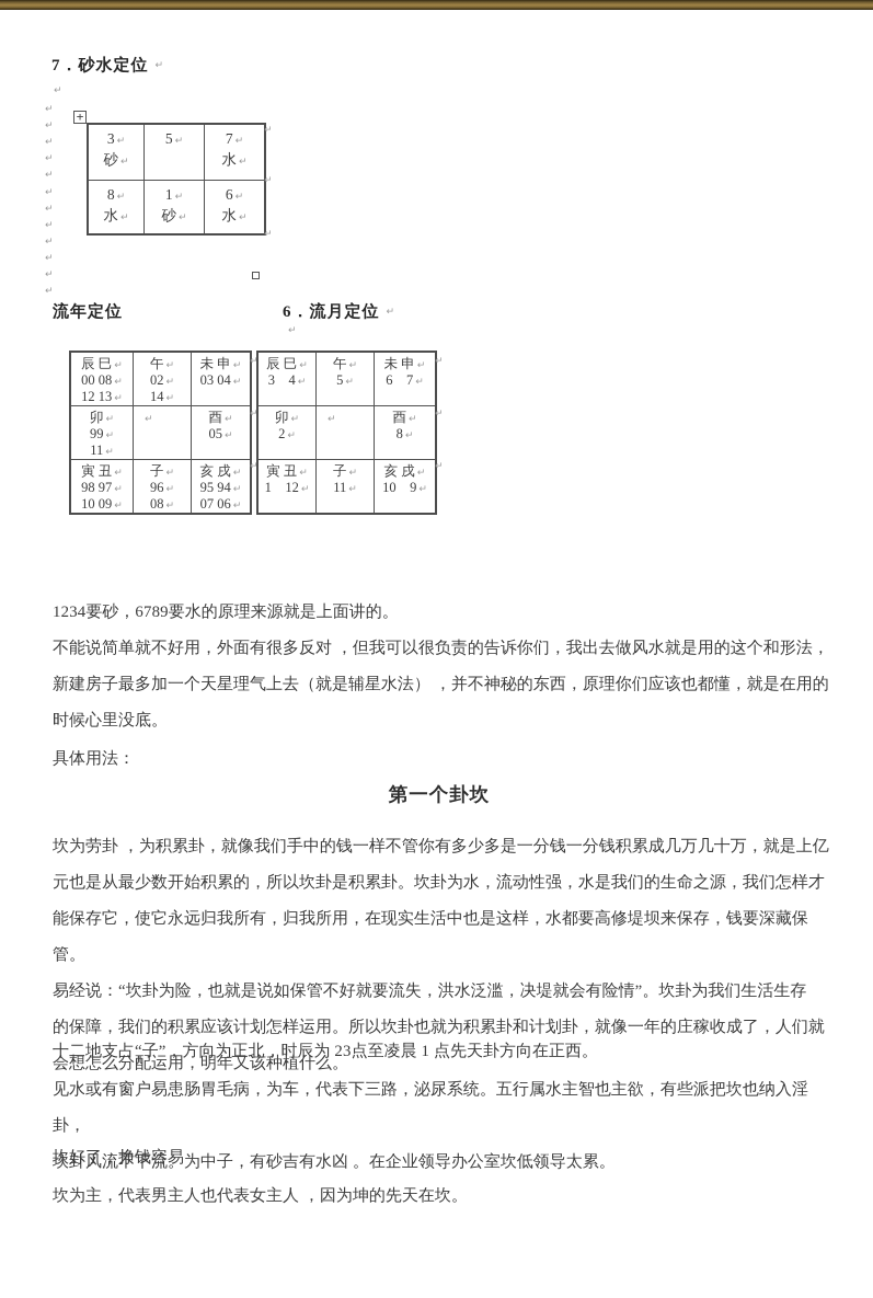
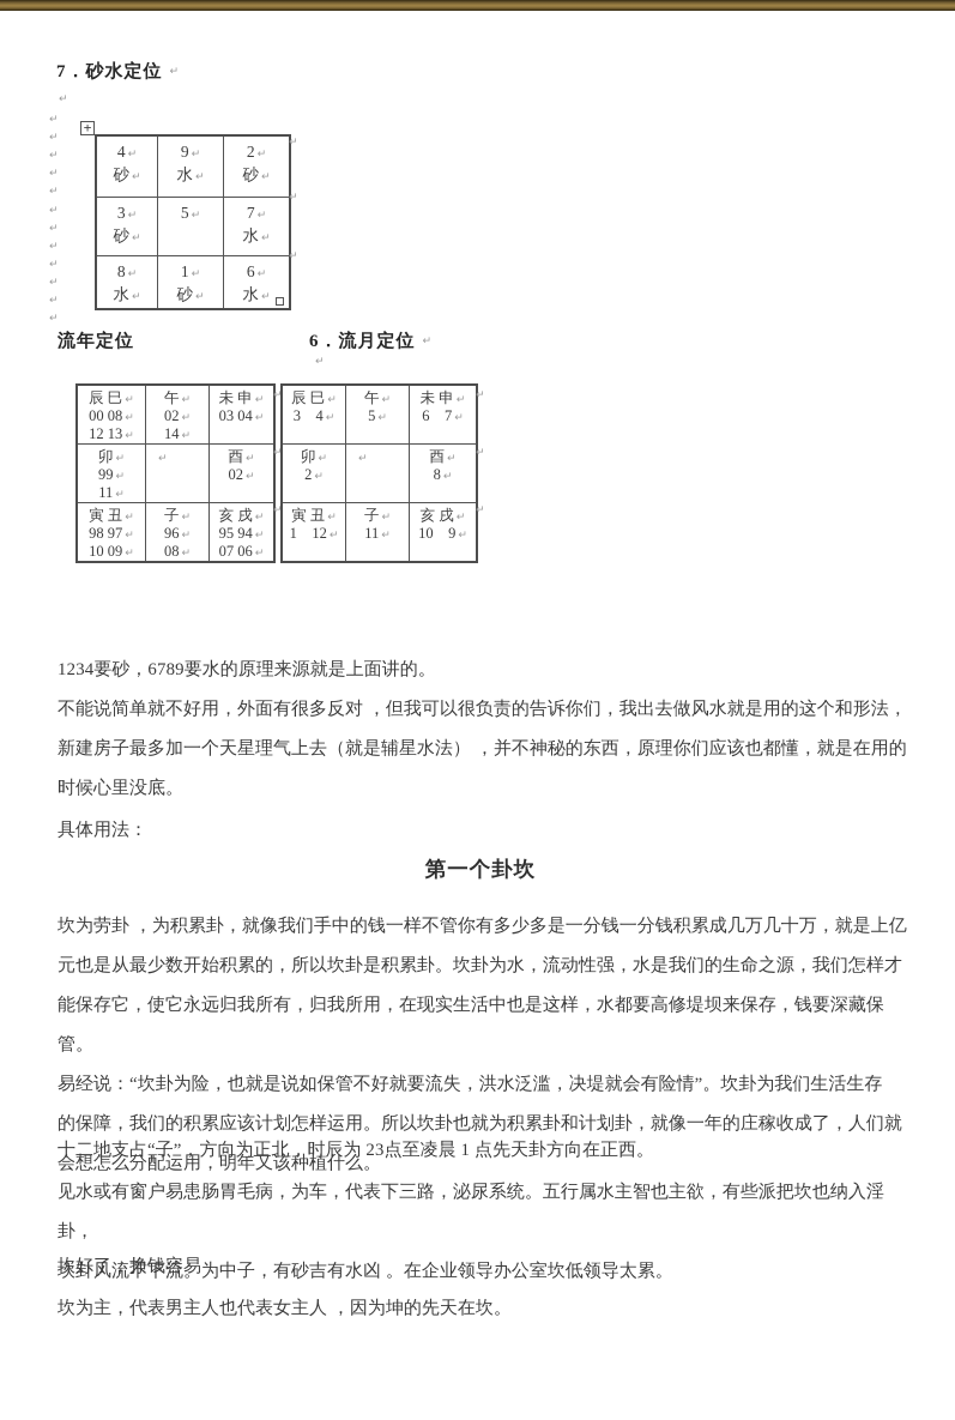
  7．砂水定位 ↵
  ↵
  ↵
  ↵
  ↵
  ↵
  ↵
  ↵
  ↵
  ↵
  ↵
  ↵
  ↵
  ↵
  +
+ 4 ↵砂 ↵	9 ↵水 ↵	2 ↵砂 ↵
  3 ↵砂 ↵	5 ↵	7 ↵水 ↵
  8 ↵水 ↵	1 ↵砂 ↵	6 ↵水 ↵
  流年定位
  6．流月定位 ↵
  辰 巳 ↵00 08 ↵12 13 ↵	午 ↵02 ↵14 ↵	未 申 ↵03 04 ↵
- 卯 ↵99 ↵11 ↵	↵	酉 ↵05 ↵
+ 卯 ↵99 ↵11 ↵	↵	酉 ↵02 ↵
  寅 丑 ↵98 97 ↵10 09 ↵	子 ↵96 ↵08 ↵	亥 戌 ↵95 94 ↵07 06 ↵
  辰 巳 ↵3 4 ↵	午 ↵5 ↵	未 申 ↵6 7 ↵
  卯 ↵2 ↵	↵	酉 ↵8 ↵
  寅 丑 ↵1 12 ↵	子 ↵11 ↵	亥 戌 ↵10 9 ↵
  ↵
  ↵
  ↵
  ↵
  ↵
  ↵
  ↵
  ↵
  ↵
  ↵
  1234要砂，6789要水的原理来源就是上面讲的。
  不能说简单就不好用，外面有很多反对 ，但我可以很负责的告诉你们，我出去做风水就是用的这个和形法，
  新建房子最多加一个天星理气上去（就是辅星水法） ，并不神秘的东西，原理你们应该也都懂，就是在用的
  时候心里没底。
  具体用法：
  第一个卦坎
  坎为劳卦 ，为积累卦，就像我们手中的钱一样不管你有多少多是一分钱一分钱积累成几万几十万，就是上亿
  元也是从最少数开始积累的，所以坎卦是积累卦。坎卦为水，流动性强，水是我们的生命之源，我们怎样才
  能保存它，使它永远归我所有，归我所用，在现实生活中也是这样，水都要高修堤坝来保存，钱要深藏保管。
  易经说：“坎卦为险，也就是说如保管不好就要流失，洪水泛滥，决堤就会有险情”。坎卦为我们生活生存
  的保障，我们的积累应该计划怎样运用。所以坎卦也就为积累卦和计划卦，就像一年的庄稼收成了，人们就
  会想怎么分配运用，明年又该种植什么。
  十二地支占“子”，方向为正北，时辰为 23点至凌晨 1 点先天卦方向在正西。
  见水或有窗户易患肠胃毛病，为车，代表下三路，泌尿系统。五行属水主智也主欲，有些派把坎也纳入淫卦，
  坎卦风流不下流。为中子，有砂吉有水凶 。在企业领导办公室坎低领导太累。
  坎好了，挣钱容易
  坎为主，代表男主人也代表女主人 ，因为坤的先天在坎。
